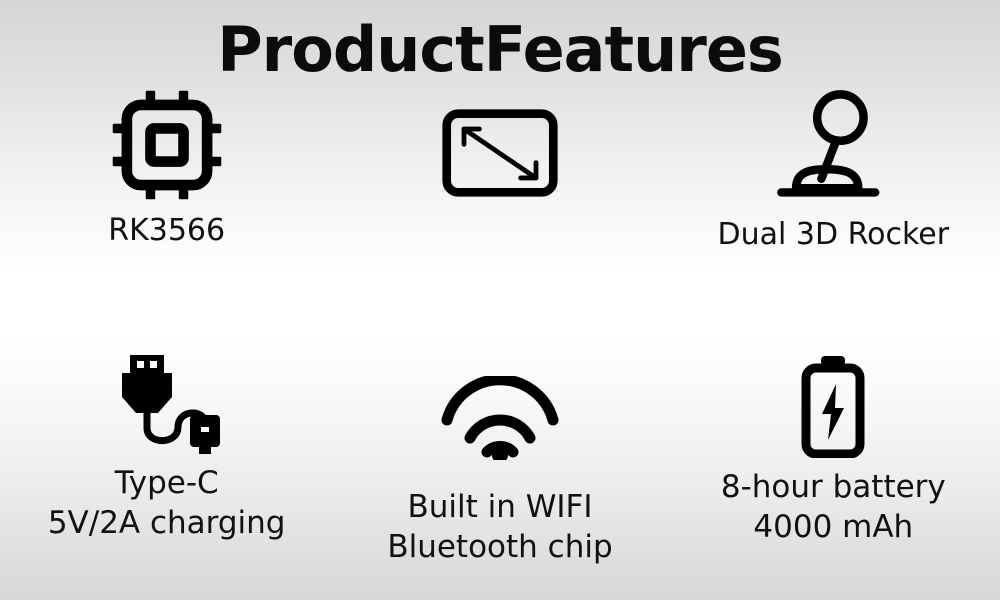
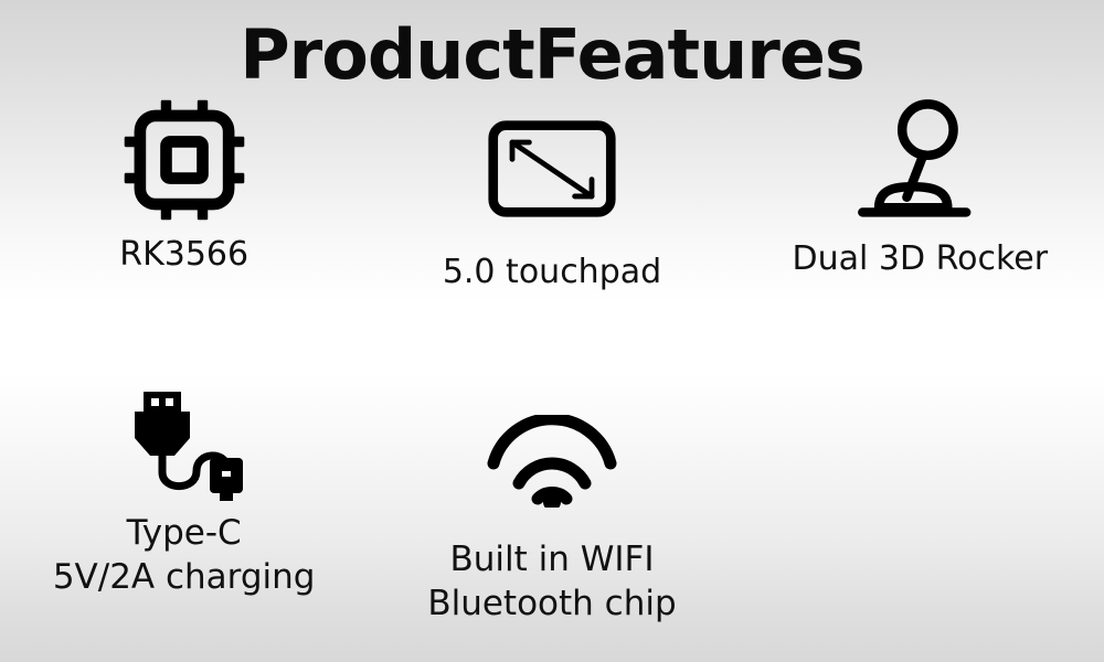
  ProductFeatures
  RK3566
+ 5.0 touchpad
  Dual 3D Rocker
  Type-C
  5V/2A charging
  Built in WIFI
  Bluetooth chip
- 8-hour battery
- 4000 mAh
